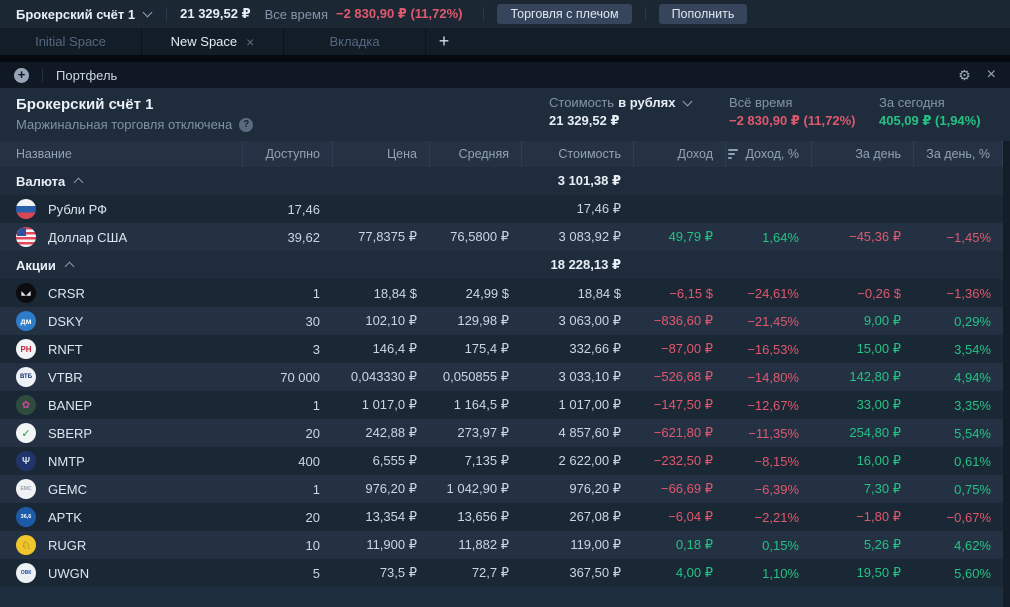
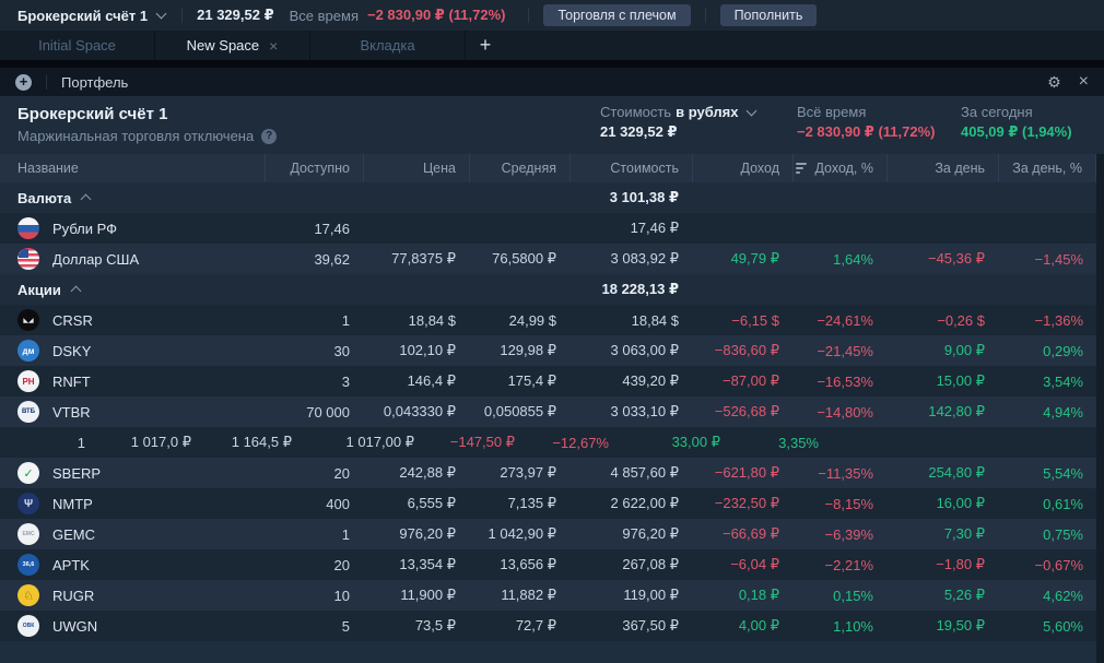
  Брокерский счёт 1
  21 329,52 ₽
  Все время
  −2 830,90 ₽ (11,72%)
  Торговля с плечом
  Пополнить
  Initial Space
  New Space
  ×
  Вкладка
  +
  +
  Портфель
  ⚙
  ×
  Брокерский счёт 1
  Маржинальная торговля отключена
  ?
  Стоимость
  в рублях
  21 329,52 ₽
  Всё время
  −2 830,90 ₽ (11,72%)
  За сегодня
  405,09 ₽ (1,94%)
  Название
  Доступно
  Цена
  Средняя
  Стоимость
  Доход
  Доход, %
  За день
  За день, %
  Валюта
  3 101,38 ₽
  Рубли РФ
  17,46
  17,46 ₽
  Доллар США
  39,62
  77,8375 ₽
  76,5800 ₽
  3 083,92 ₽
  49,79 ₽
  1,64%
  −45,36 ₽
  −1,45%
  Акции
  18 228,13 ₽
  CRSR
  1
  18,84 $
  24,99 $
  18,84 $
  −6,15 $
  −24,61%
  −0,26 $
  −1,36%
  дм
  DSKY
  30
  102,10 ₽
  129,98 ₽
  3 063,00 ₽
  −836,60 ₽
  −21,45%
  9,00 ₽
  0,29%
  РН
  RNFT
  3
  146,4 ₽
  175,4 ₽
- 332,66 ₽
+ 439,20 ₽
  −87,00 ₽
  −16,53%
  15,00 ₽
  3,54%
  VTBR
  70 000
  0,043330 ₽
  0,050855 ₽
  3 033,10 ₽
  −526,68 ₽
  −14,80%
  142,80 ₽
  4,94%
- ✿
- BANEP
  1
  1 017,0 ₽
  1 164,5 ₽
  1 017,00 ₽
  −147,50 ₽
  −12,67%
  33,00 ₽
  3,35%
  ✓
  SBERP
  20
  242,88 ₽
  273,97 ₽
  4 857,60 ₽
  −621,80 ₽
  −11,35%
  254,80 ₽
  5,54%
  Ψ
  NMTP
  400
  6,555 ₽
  7,135 ₽
  2 622,00 ₽
  −232,50 ₽
  −8,15%
  16,00 ₽
  0,61%
  GEMC
  1
  976,20 ₽
  1 042,90 ₽
  976,20 ₽
  −66,69 ₽
  −6,39%
  7,30 ₽
  0,75%
  APTK
  20
  13,354 ₽
  13,656 ₽
  267,08 ₽
  −6,04 ₽
  −2,21%
  −1,80 ₽
  −0,67%
  ♘
  RUGR
  10
  11,900 ₽
  11,882 ₽
  119,00 ₽
  0,18 ₽
  0,15%
  5,26 ₽
  4,62%
  UWGN
  5
  73,5 ₽
  72,7 ₽
  367,50 ₽
  4,00 ₽
  1,10%
  19,50 ₽
  5,60%
